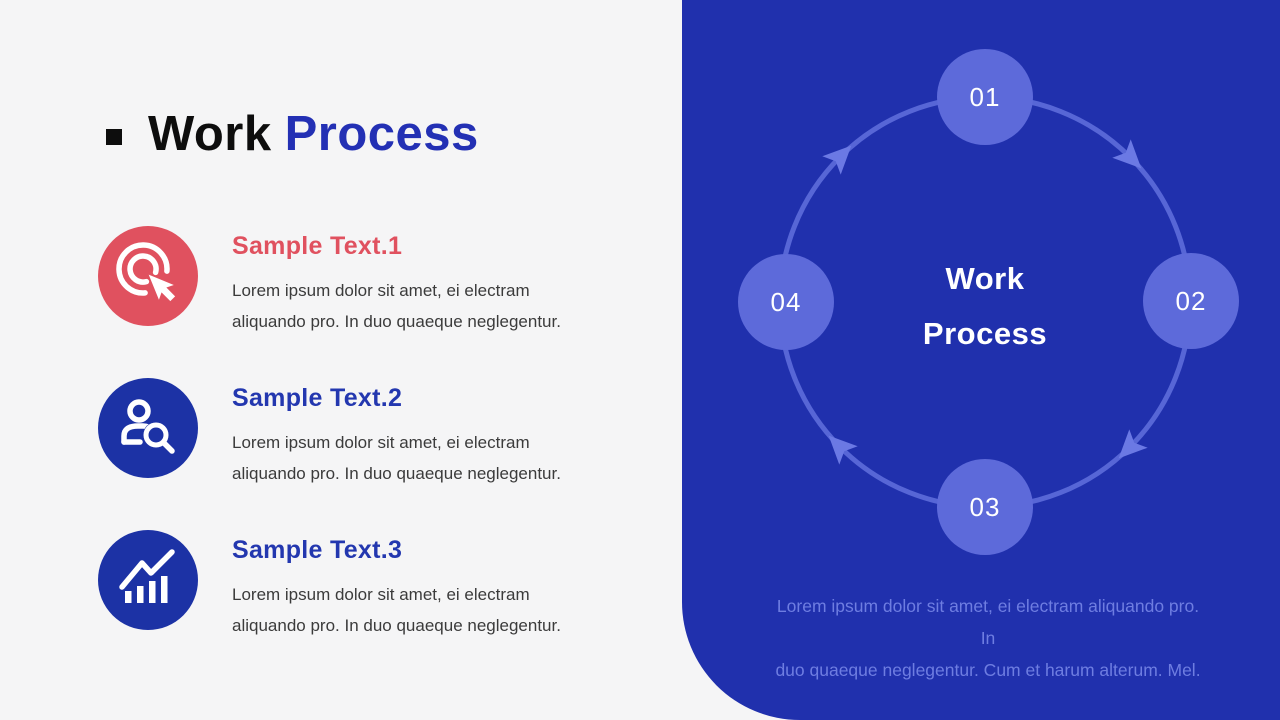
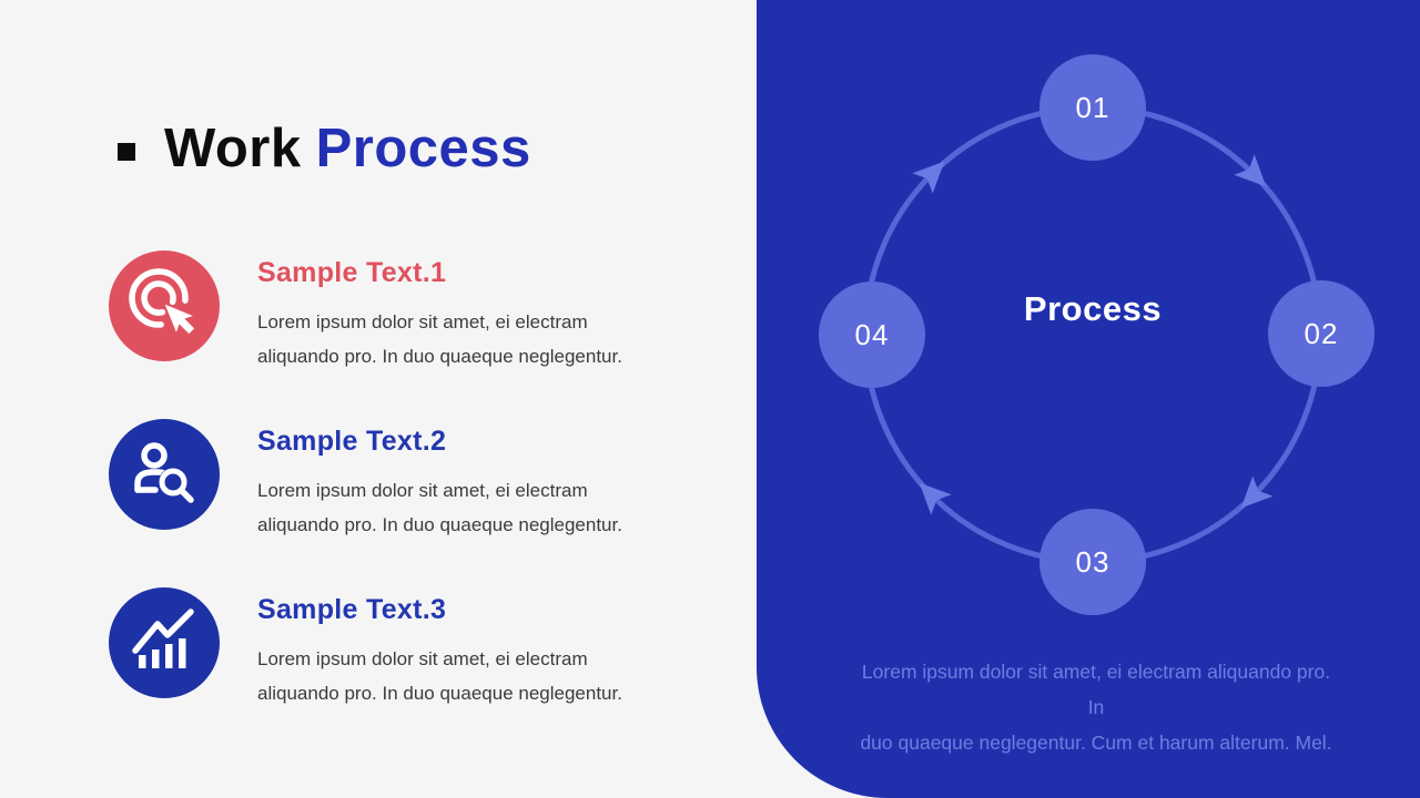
  01
  02
  03
  04
- Work
  Process
  Lorem ipsum dolor sit amet, ei electram aliquando pro. In
  duo quaeque neglegentur. Cum et harum alterum. Mel.
  Work Process
  Sample Text.1
  Lorem ipsum dolor sit amet, ei electram
  aliquando pro. In duo quaeque neglegentur.
  Sample Text.2
  Lorem ipsum dolor sit amet, ei electram
  aliquando pro. In duo quaeque neglegentur.
  Sample Text.3
  Lorem ipsum dolor sit amet, ei electram
  aliquando pro. In duo quaeque neglegentur.
